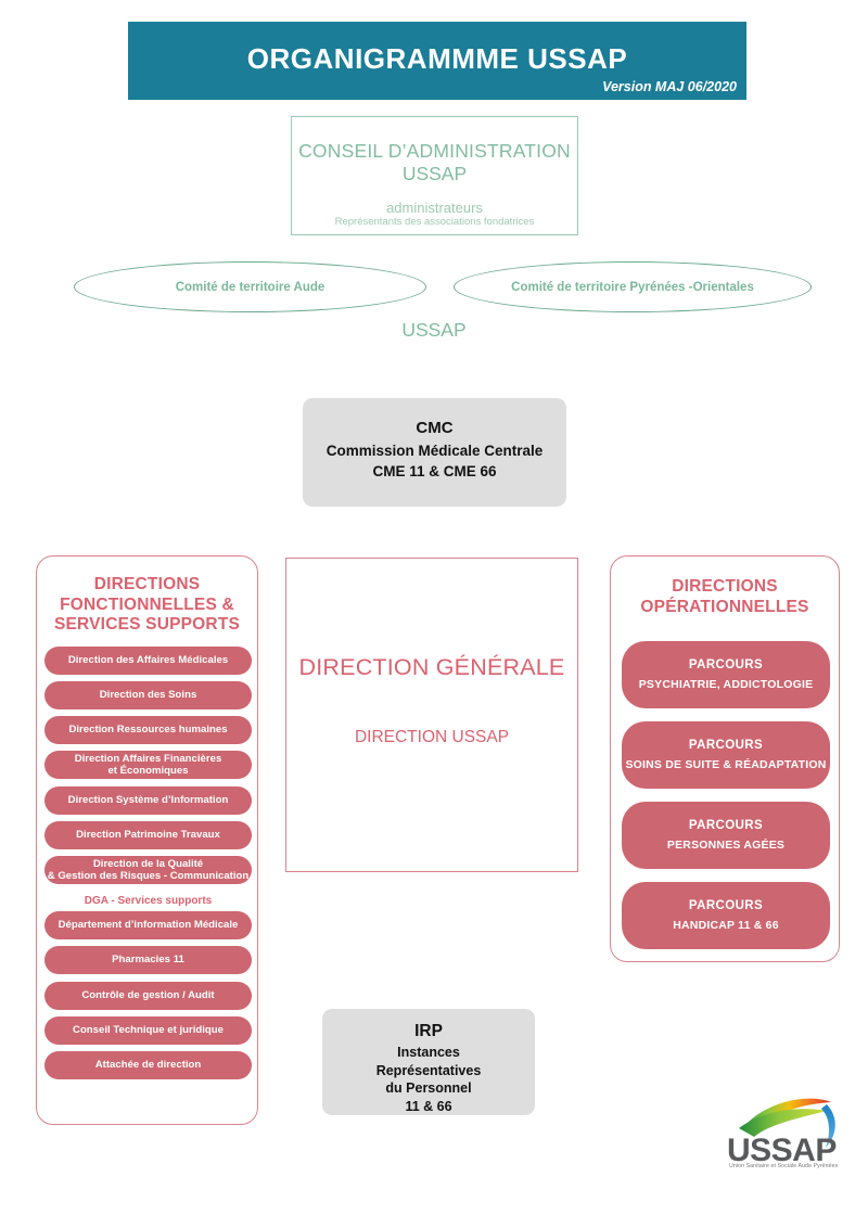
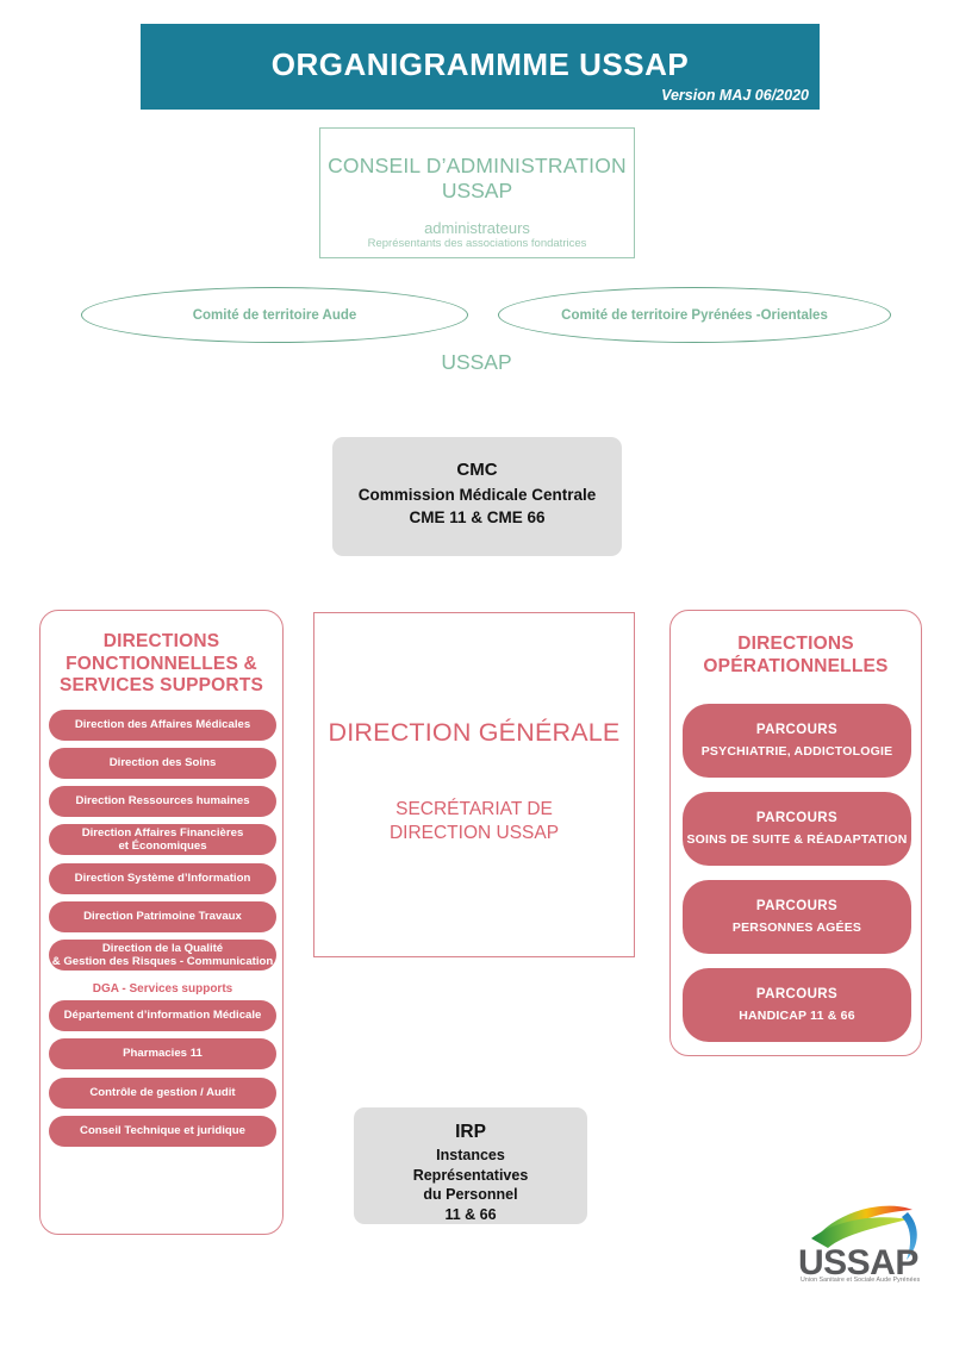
  ORGANIGRAMMME USSAP
  Version MAJ 06/2020
  CONSEIL D’ADMINISTRATION
  USSAP
  administrateurs
  Représentants des associations fondatrices
  Comité de territoire Aude
  Comité de territoire Pyrénées -Orientales
  USSAP
  CMC
  Commission Médicale Centrale
  CME 11 & CME 66
  DIRECTIONS
  FONCTIONNELLES &
  SERVICES SUPPORTS
  Direction des Affaires Médicales
  Direction des Soins
  Direction Ressources humaines
  Direction Affaires Financières
  et Économiques
  Direction Système d’Information
  Direction Patrimoine Travaux
  Direction de la Qualité
  & Gestion des Risques - Communication
  DGA - Services supports
  Département d’information Médicale
  Pharmacies 11
  Contrôle de gestion / Audit
  Conseil Technique et juridique
- Attachée de direction
  DIRECTION GÉNÉRALE
+ SECRÉTARIAT DE
  DIRECTION USSAP
  DIRECTIONS
  OPÉRATIONNELLES
  PARCOURS
  PSYCHIATRIE, ADDICTOLOGIE
  PARCOURS
  SOINS DE SUITE & RÉADAPTATION
  PARCOURS
  PERSONNES AGÉES
  PARCOURS
  HANDICAP 11 & 66
  IRP
  Instances
  Représentatives
  du Personnel
  11 & 66
  USSAP
